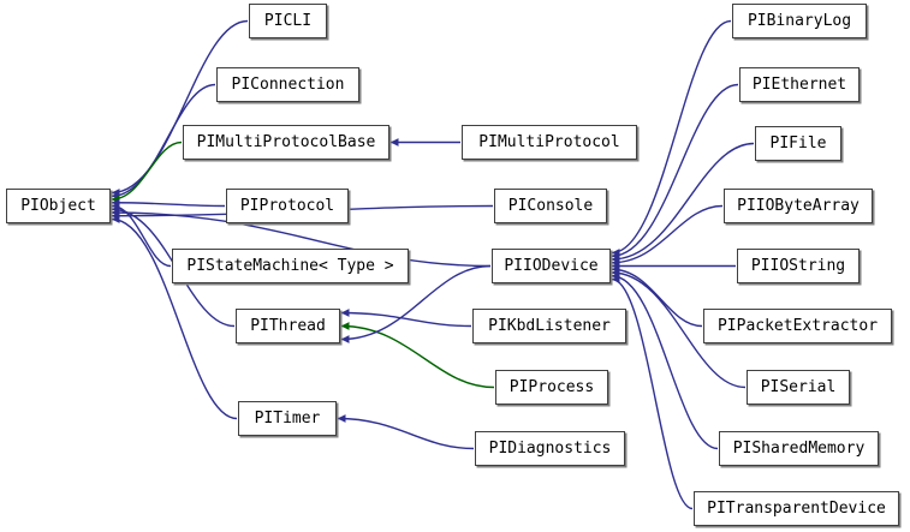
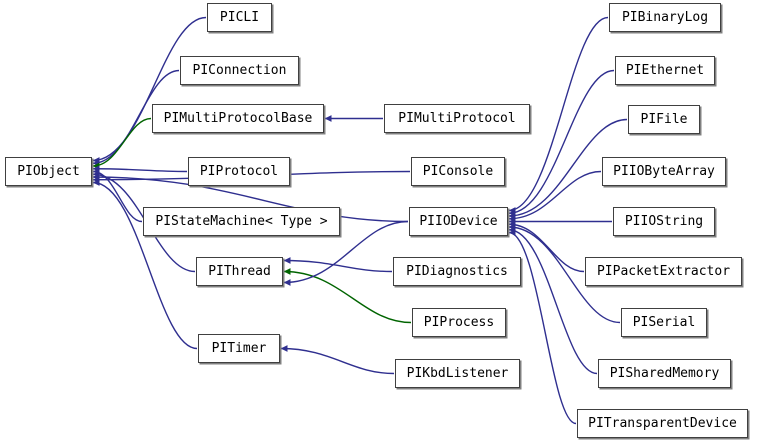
  PIObject
  PICLI
  PIConnection
  PIMultiProtocolBase
  PIProtocol
  PIStateMachine< Type >
  PIThread
  PITimer
  PIMultiProtocol
  PIConsole
  PIIODevice
- PIKbdListener
+ PIDiagnostics
  PIProcess
- PIDiagnostics
+ PIKbdListener
  PIBinaryLog
  PIEthernet
  PIFile
  PIIOByteArray
  PIIOString
  PIPacketExtractor
  PISerial
  PISharedMemory
  PITransparentDevice
